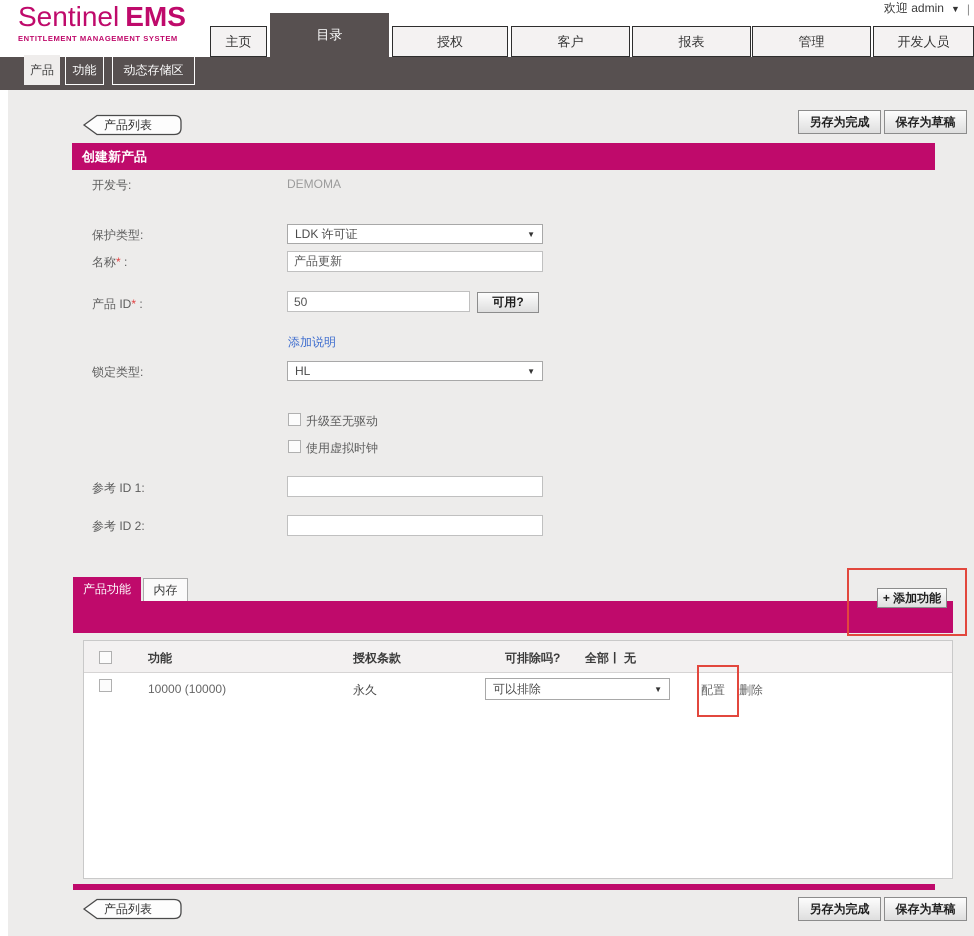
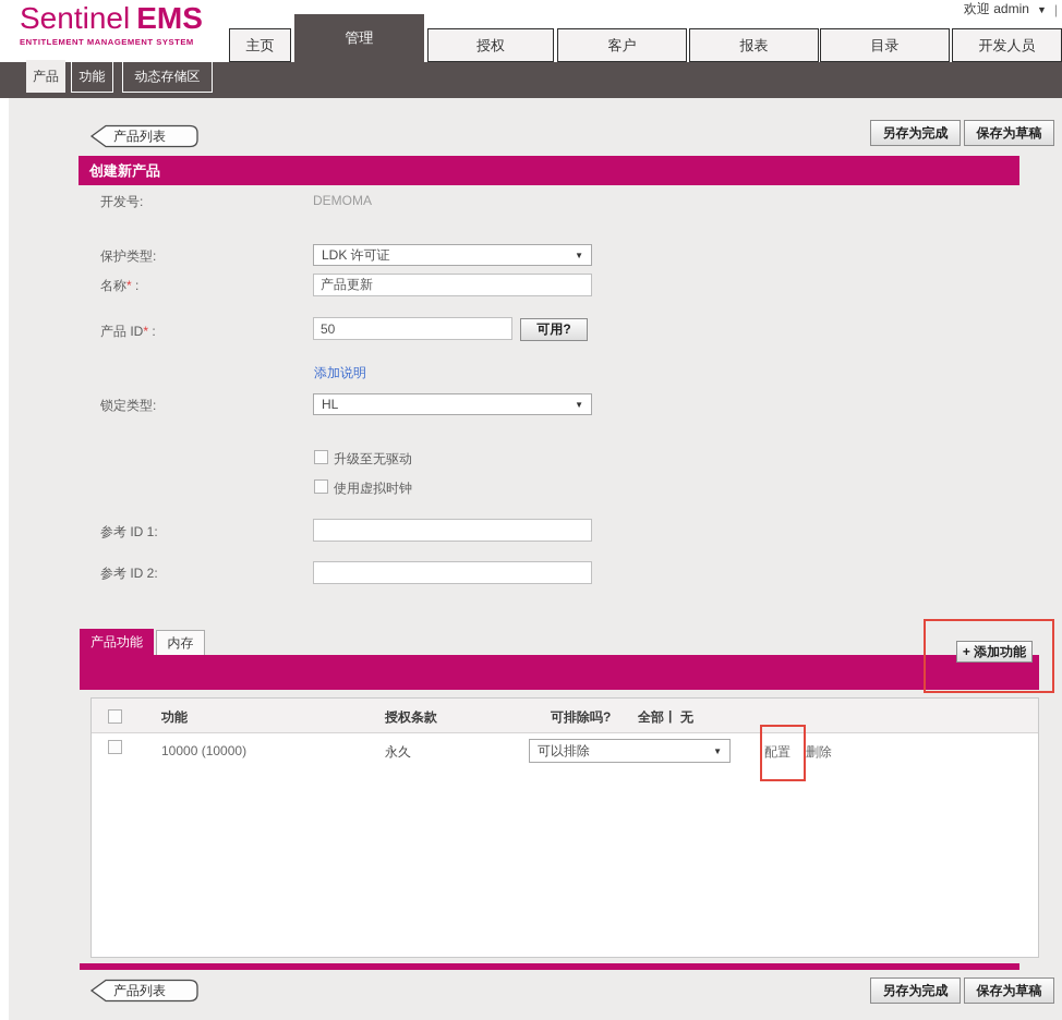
  Sentinel EMS
  ENTITLEMENT MANAGEMENT SYSTEM
  欢迎 admin
  ▼
  |
  主页
- 目录
+ 管理
  授权
  客户
  报表
- 管理
+ 目录
  开发人员
  产品
  功能
  动态存储区
  产品列表
  另存为完成
  保存为草稿
  创建新产品
  开发号:
  DEMOMA
  保护类型:
  LDK 许可证
  ▼
  名称* :
  产品更新
  产品 ID* :
  50
  可用?
  添加说明
  锁定类型:
  HL
  ▼
  升级至无驱动
  使用虚拟时钟
  参考 ID 1:
  参考 ID 2:
  产品功能
  内存
  + 添加功能
  功能
  授权条款
  可排除吗?
  全部
  |
  无
  10000 (10000)
  永久
  可以排除
  ▼
  配置
  删除
  产品列表
  另存为完成
  保存为草稿
